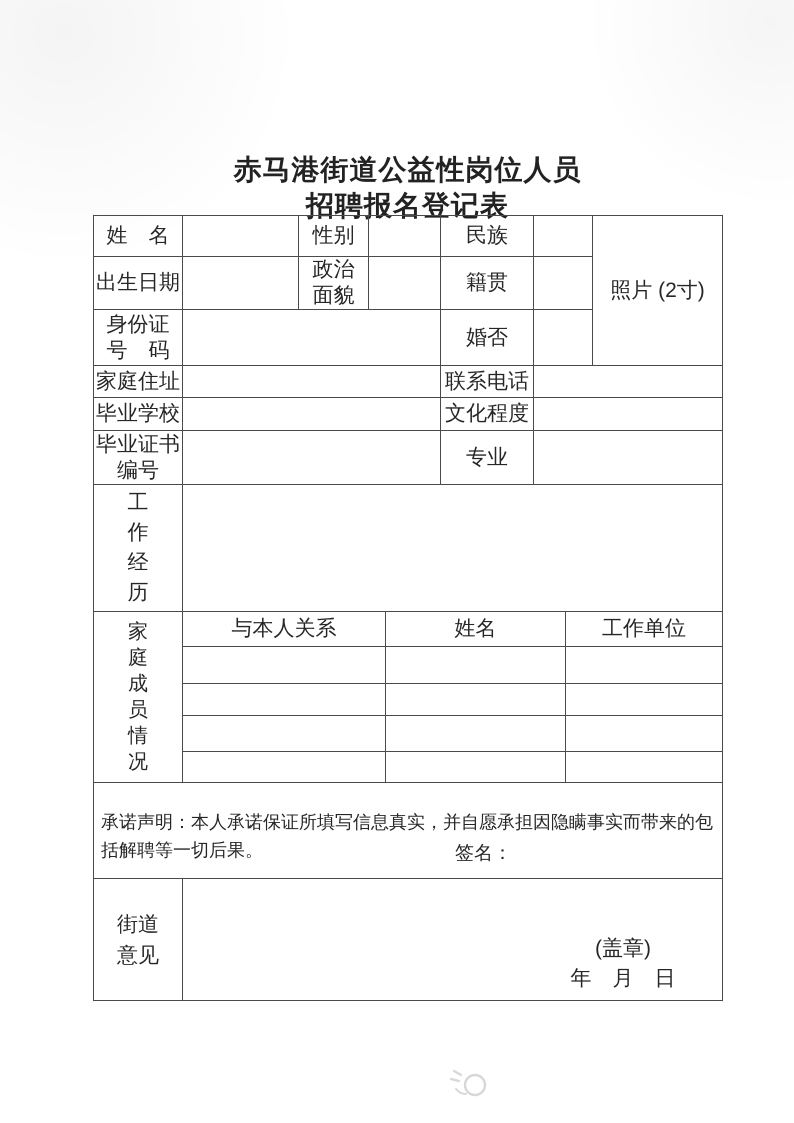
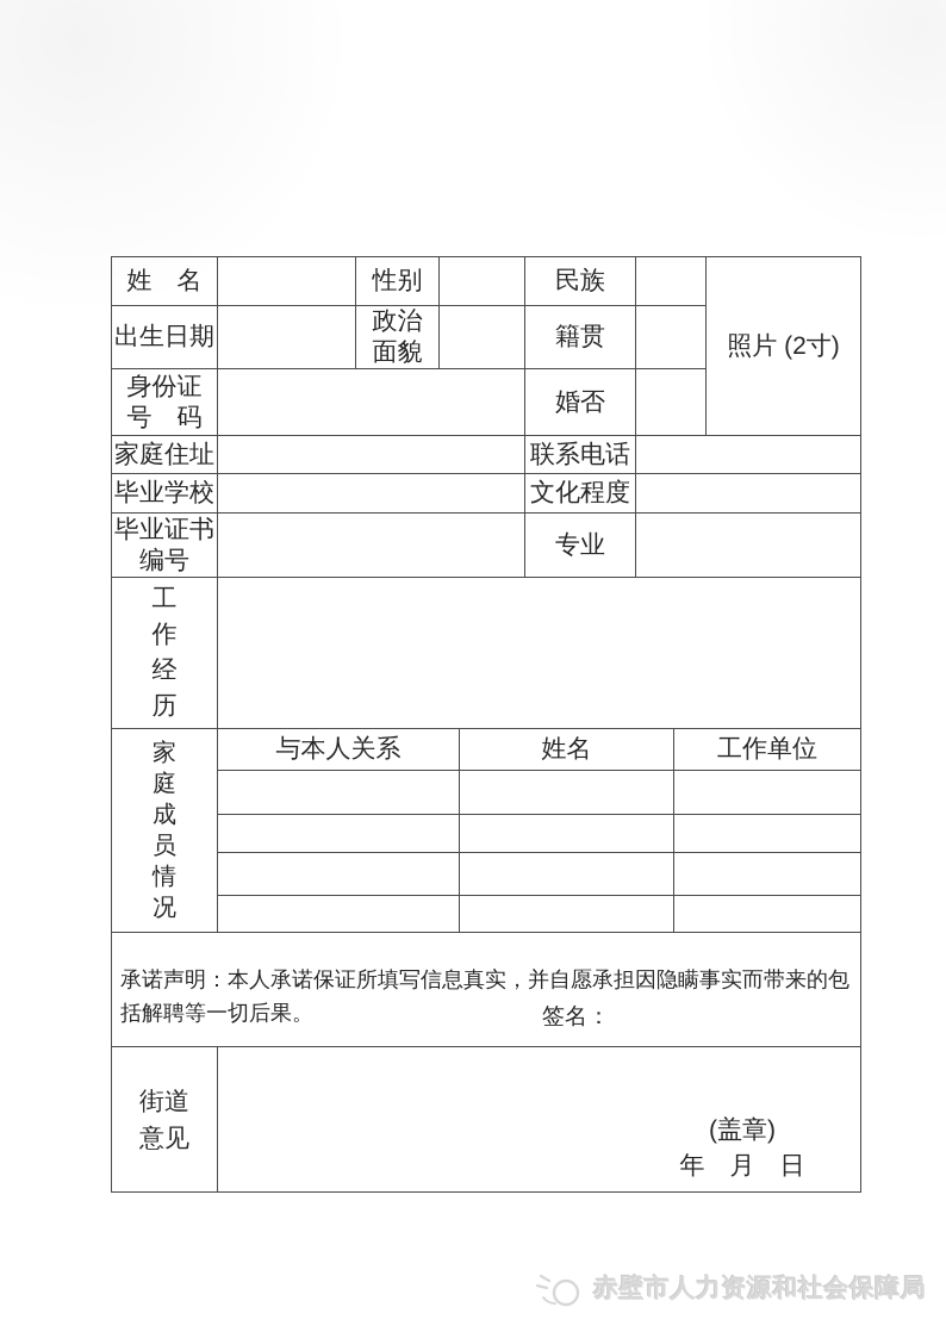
- 赤马港街道公益性岗位人员
- 招聘报名登记表
  姓 名		性别		民族		照片 (2寸)
  出生日期		政治 面貌		籍贯
  身份证 号 码		婚否
  家庭住址		联系电话
  毕业学校		文化程度
  毕业证书 编号		专业
  工作经历
  家庭成员情况	与本人关系	姓名	工作单位
  承诺声明：本人承诺保证所填写信息真实，并自愿承担因隐瞒事实而带来的包括解聘等一切后果。 签名：
  街道意见	(盖章) 年 月 日
+ 赤壁市人力资源和社会保障局
